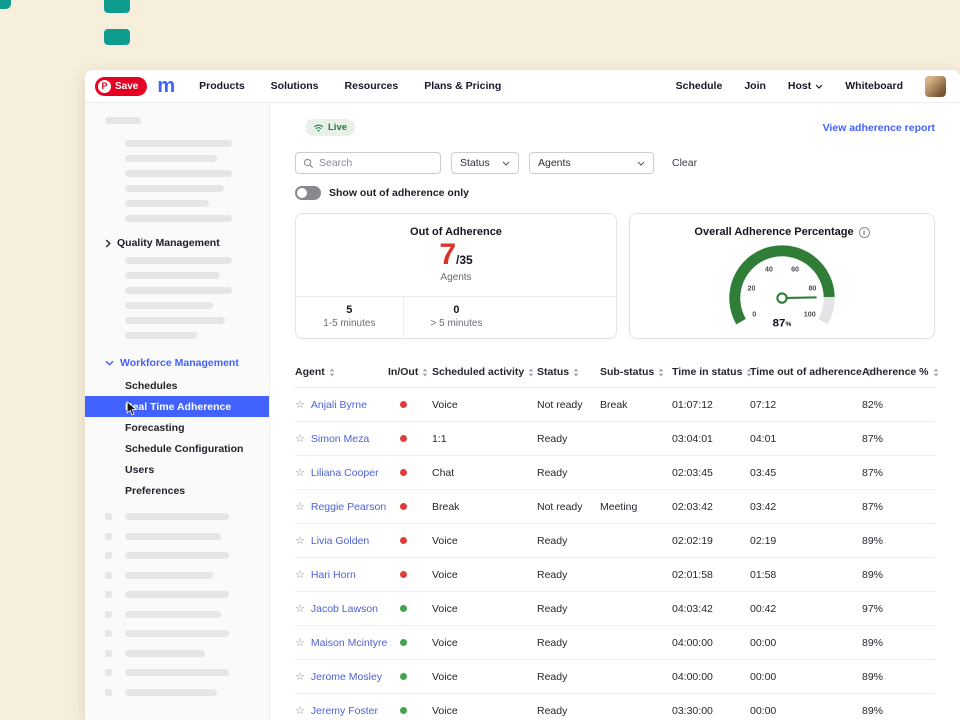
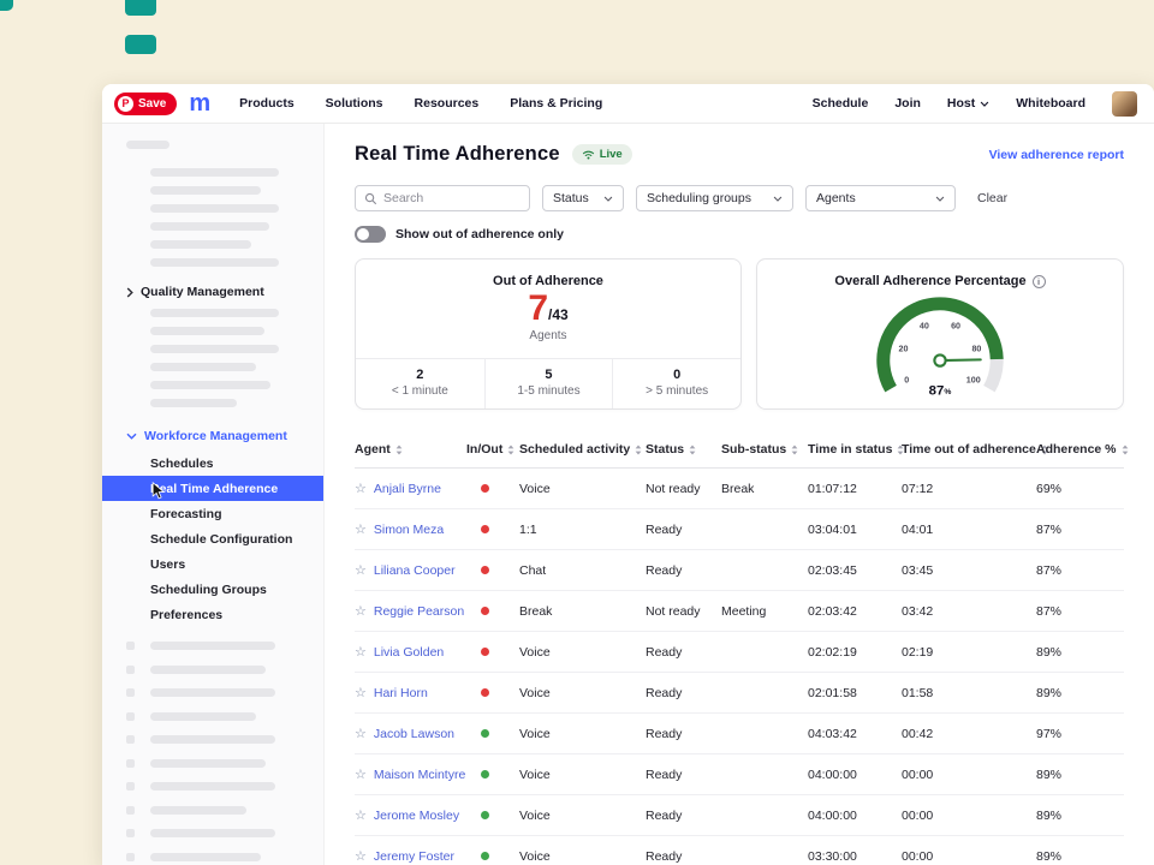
  P
  Save
  m
  Products
  Solutions
  Resources
  Plans & Pricing
  Schedule
  Join
  Host
  Whiteboard
  Quality Management
  Workforce Management
  Schedules
  eal Time Adherence
  Forecasting
  Schedule Configuration
  Users
+ Scheduling Groups
  Preferences
+ Real Time Adherence
  Live
  View adherence report
  Search
  Status
+ Scheduling groups
  Agents
  Clear
  Show out of adherence only
  Out of Adherence
- 7/35
+ 7/43
  Agents
+ 2
+ < 1 minute
  5
  1-5 minutes
  0
  > 5 minutes
  Overall Adherence Percentage
  i
  0
  20
  40
  60
  80
  100
  Agent
  In/Out
  Scheduled activity
  Status
  Sub-status
  Time in status
  Time out of adherence
  Adherence %
  ☆
  Anjali Byrne
  Voice
  Not ready
  Break
  01:07:12
  07:12
- 82%
+ 69%
  ☆
  Simon Meza
  1:1
  Ready
  03:04:01
  04:01
  87%
  ☆
  Liliana Cooper
  Chat
  Ready
  02:03:45
  03:45
  87%
  ☆
  Reggie Pearson
  Break
  Not ready
  Meeting
  02:03:42
  03:42
  87%
  ☆
  Livia Golden
  Voice
  Ready
  02:02:19
  02:19
  89%
  ☆
  Hari Horn
  Voice
  Ready
  02:01:58
  01:58
  89%
  ☆
  Jacob Lawson
  Voice
  Ready
  04:03:42
  00:42
  97%
  ☆
  Maison Mcintyre
  Voice
  Ready
  04:00:00
  00:00
  89%
  ☆
  Jerome Mosley
  Voice
  Ready
  04:00:00
  00:00
  89%
  ☆
  Jeremy Foster
  Voice
  Ready
  03:30:00
  00:00
  89%
